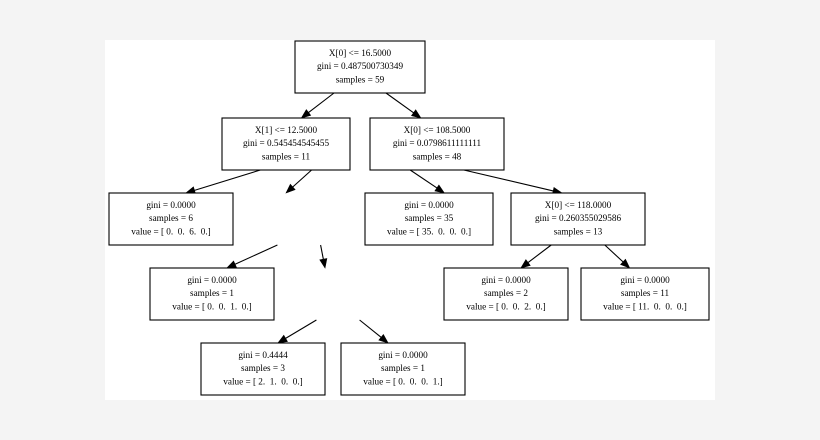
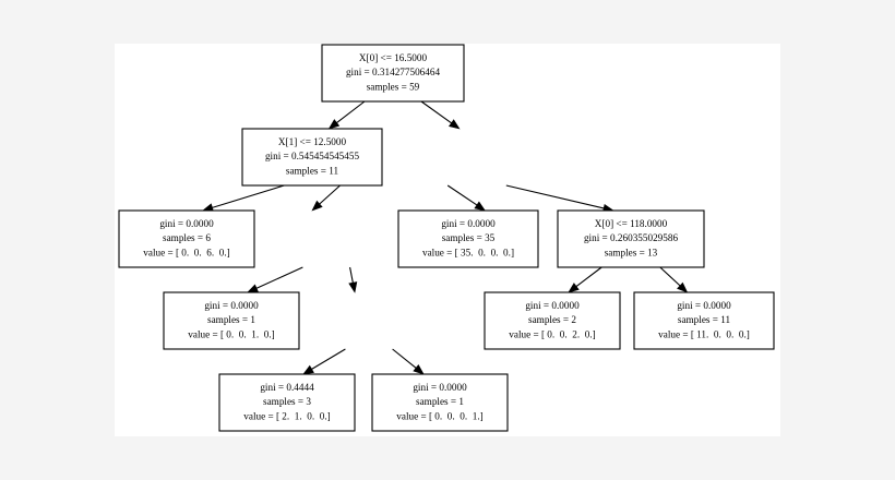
  X[0] <= 16.5000
- gini = 0.487500730349
+ gini = 0.314277506464
  samples = 59
  X[1] <= 12.5000
  gini = 0.545454545455
  samples = 11
- X[0] <= 108.5000
- gini = 0.0798611111111
- samples = 48
  gini = 0.0000
  samples = 6
  value = [ 0. 0. 6. 0.]
  gini = 0.0000
  samples = 35
  value = [ 35. 0. 0. 0.]
  X[0] <= 118.0000
  gini = 0.260355029586
  samples = 13
  gini = 0.0000
  samples = 1
  value = [ 0. 0. 1. 0.]
  gini = 0.0000
  samples = 2
  value = [ 0. 0. 2. 0.]
  gini = 0.0000
  samples = 11
  value = [ 11. 0. 0. 0.]
  gini = 0.4444
  samples = 3
  value = [ 2. 1. 0. 0.]
  gini = 0.0000
  samples = 1
  value = [ 0. 0. 0. 1.]
